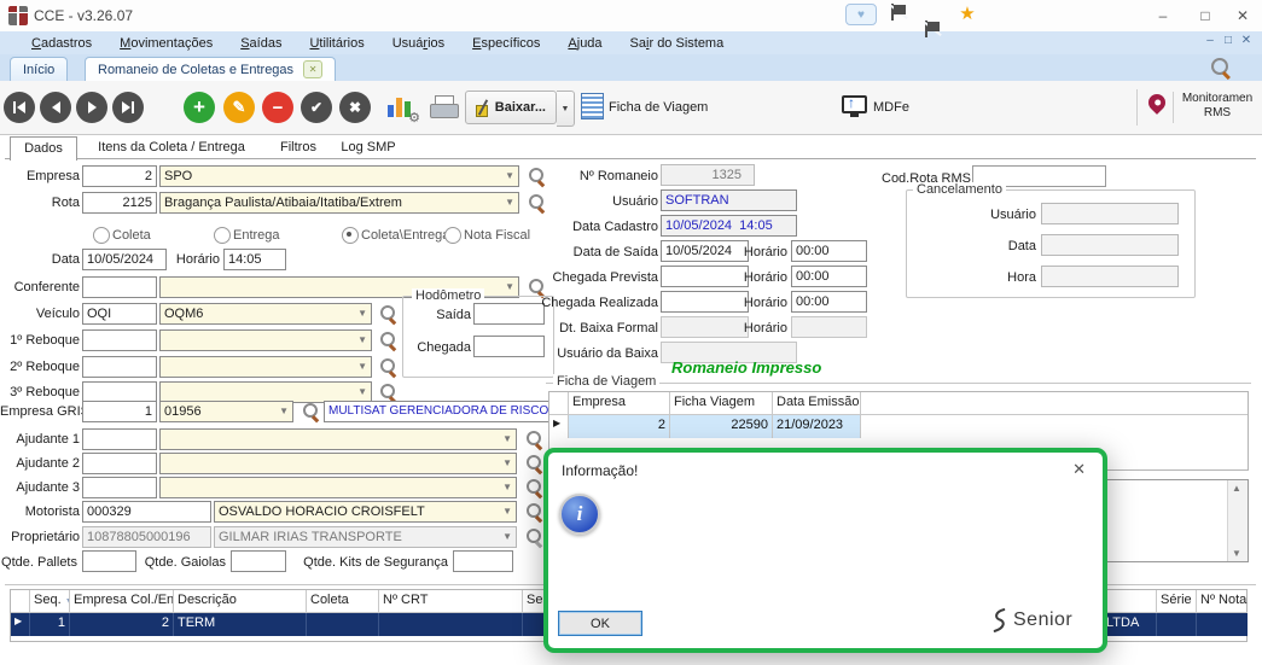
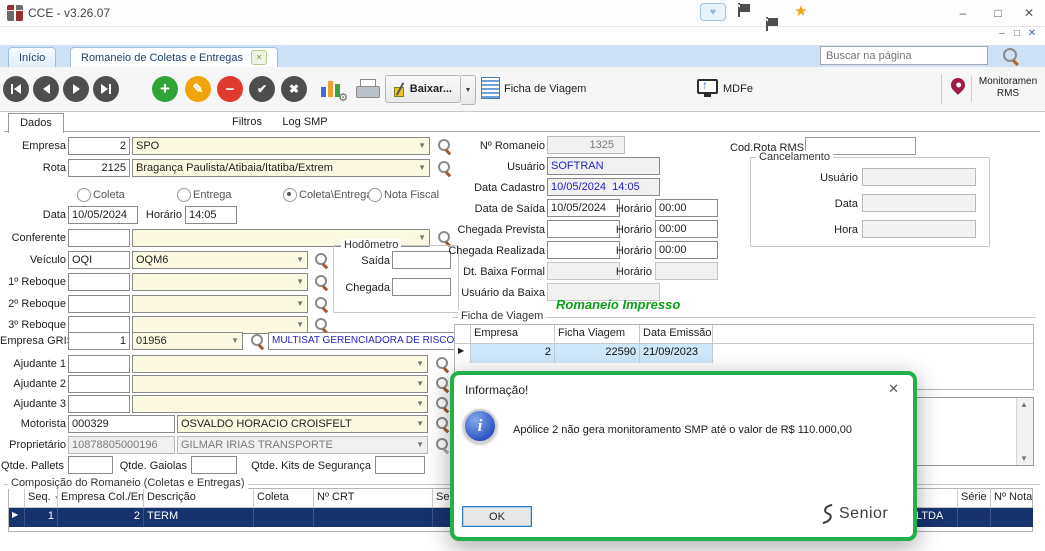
  CCE - v3.26.07
  –
  □
  ✕
- Cadastros
- Movimentações
- Saídas
- Utilitários
- Usuários
- Específicos
- Ajuda
- Sair do Sistema
  –
  □
  ✕
  Início
  Romaneio de Coletas e Entregas
  ✕
  ♥
  ★
+ Buscar na página
  +
  ✎
  −
  ✔
  ✖
  ⚙
  Baixar...
  Ficha de Viagem
  MDFe
  Monitoramen
  RMS
  Dados
- Itens da Coleta / Entrega
  Filtros
  Log SMP
  Empresa
  2
  SPO
  ▼
  Rota
  2125
  Bragança Paulista/Atibaia/Itatiba/Extrem
  ▼
  Coleta
  Entrega
  Coleta\Entreg
  Nota Fiscal
  Data
  10/05/2024
  Horário
  14:05
  Conferente
  ▼
  Veículo
  OQI
  OQM6
  ▼
  1º Reboque
  ▼
  2º Reboque
  ▼
  3º Reboque
  ▼
  Hodômetro
  Saída
  Chegada
  Empresa GRI
  1
  01956
  ▼
  MULTISAT GERENCIADORA DE RISCO
  Ajudante 1
  ▼
  Ajudante 2
  ▼
  Ajudante 3
  ▼
  Motorista
  000329
  OSVALDO HORACIO CROISFELT
  ▼
  Proprietário
  10878805000196
  GILMAR IRIAS TRANSPORTE
  ▼
  Qtde. Pallets
  Qtde. Gaiolas
  Qtde. Kits de Segurança
  Nº Romaneio
  1325
  Usuário
  SOFTRAN
  Data Cadastro
  10/05/2024 14:05
  Data de Saída
  10/05/2024
  Horário
  00:00
  Chegada Prevista
  Horário
  00:00
  Chegada Realizada
  Horário
  00:00
  Dt. Baixa Formal
  Horário
  Usuário da Baixa
  Romaneio Impresso
  Cod.Rota RMS
  Cancelamento
  Usuário
  Data
  Hora
  Ficha de Viagem
  Empresa
  Ficha Viagem
  Data Emissão
  2
  22590
  21/09/2023
  ▲
  ▼
+ Composição do Romaneio (Coletas e Entregas)
  Seq.
  Empresa Col./En
  Descrição
  Coleta
  Nº CRT
  Série
  Nº Nota
  1
  2
  TERM
  LTDA
  Informação!
  ✕
  i
+ Apólice 2 não gera monitoramento SMP até o valor de R$ 110.000,00
  OK
  Senior
